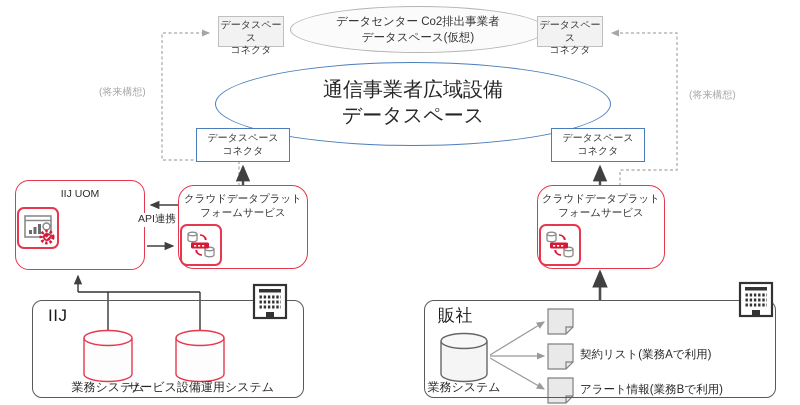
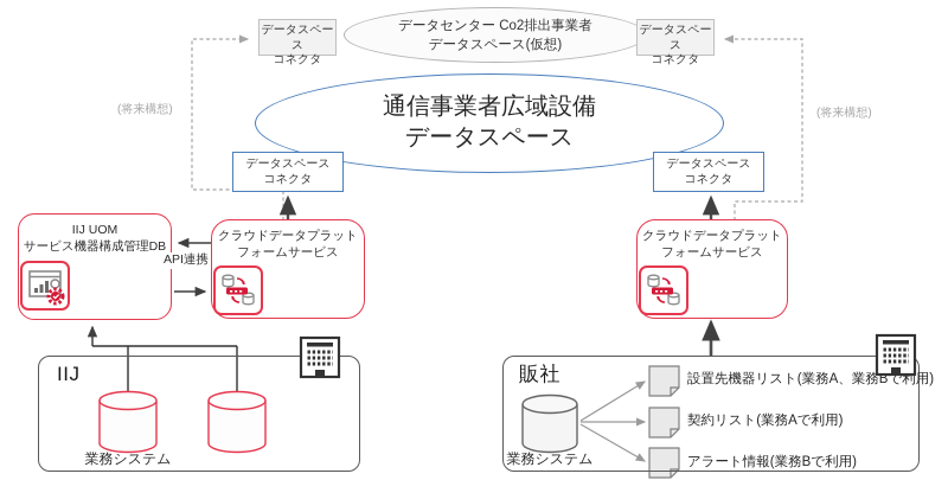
  データセンター Co2排出事業者
  データスペース(仮想)
  通信事業者広域設備
  データスペース
  データスペース
  コネクタ
  データスペース
  コネクタ
  データスペース
  コネクタ
  データスペース
  コネクタ
  (将来構想)
  (将来構想)
  IIJ UOM
+ サービス機器構成管理DB
  クラウドデータプラット
  フォームサービス
  クラウドデータプラット
  フォームサービス
  API連携
  IIJ
  業務システム
- サービス設備運用システム
  販社
  業務システム
+ 設置先機器リスト(業務A、業務Bで利用)
  契約リスト(業務Aで利用)
  アラート情報(業務Bで利用)
